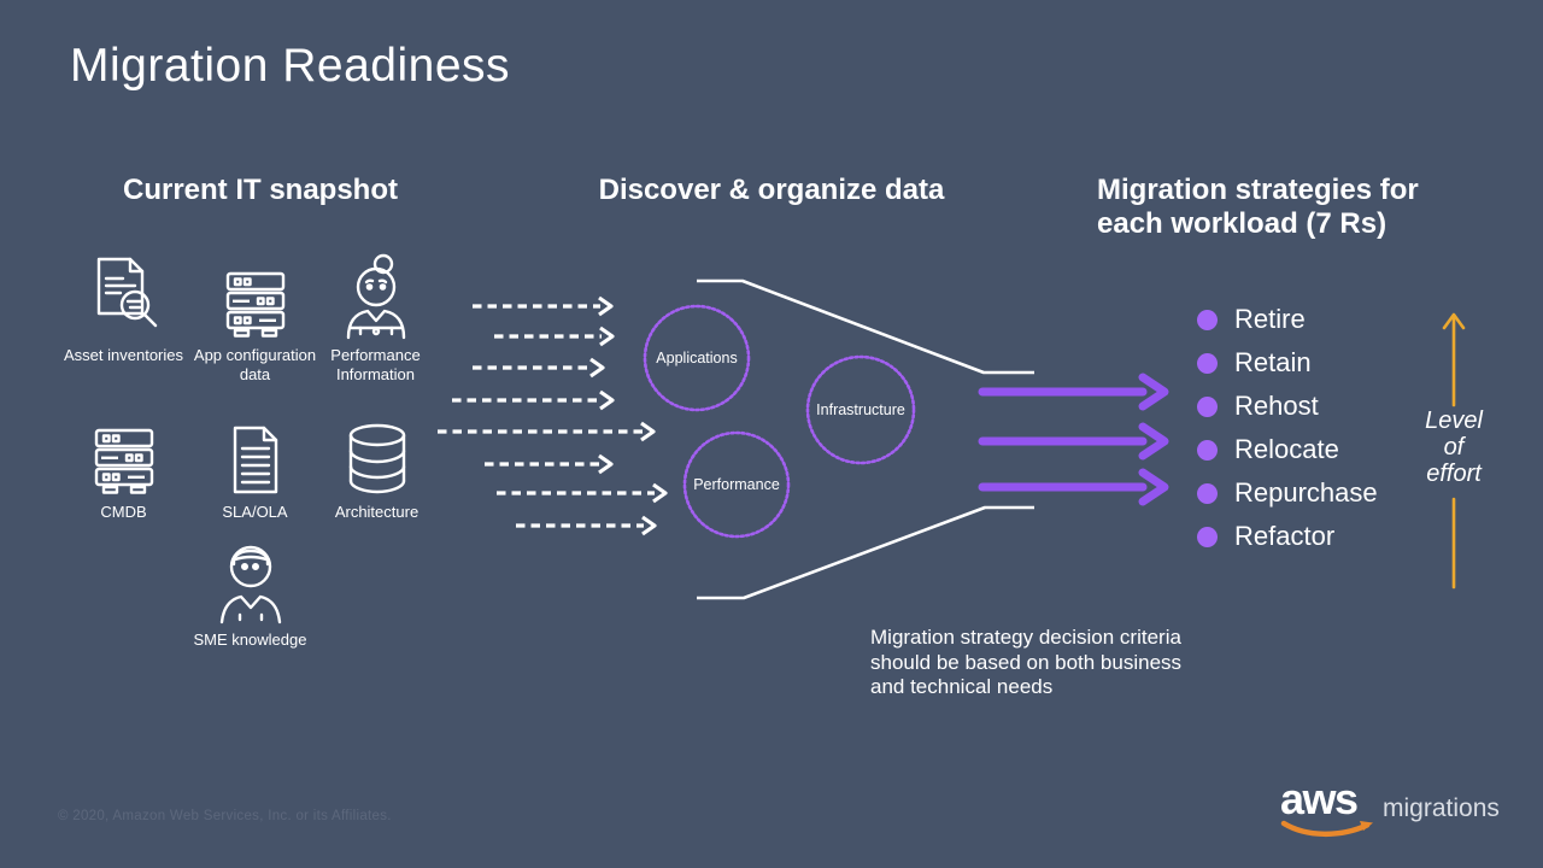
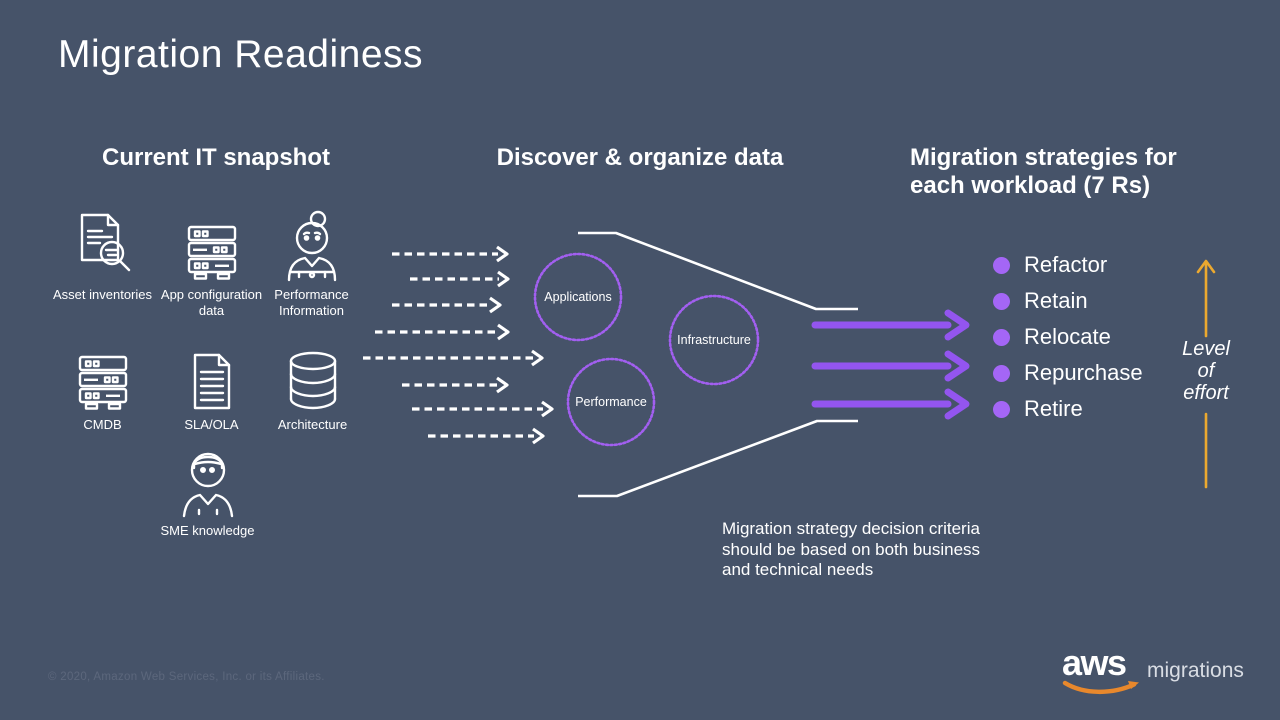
  Migration Readiness
  Current IT snapshot
  Discover & organize data
  Migration strategies for each workload (7 Rs)
  Asset inventories
  App configuration data
  Performance Information
  CMDB
  SLA/OLA
  Architecture
  SME knowledge
  Applications
  Infrastructure
  Performance
  Migration strategy decision criteria should be based on both business and technical needs
- Retire
+ Refactor
  Retain
- Rehost
  Relocate
  Repurchase
- Refactor
+ Retire
  Level of effort
  aws
  migrations
